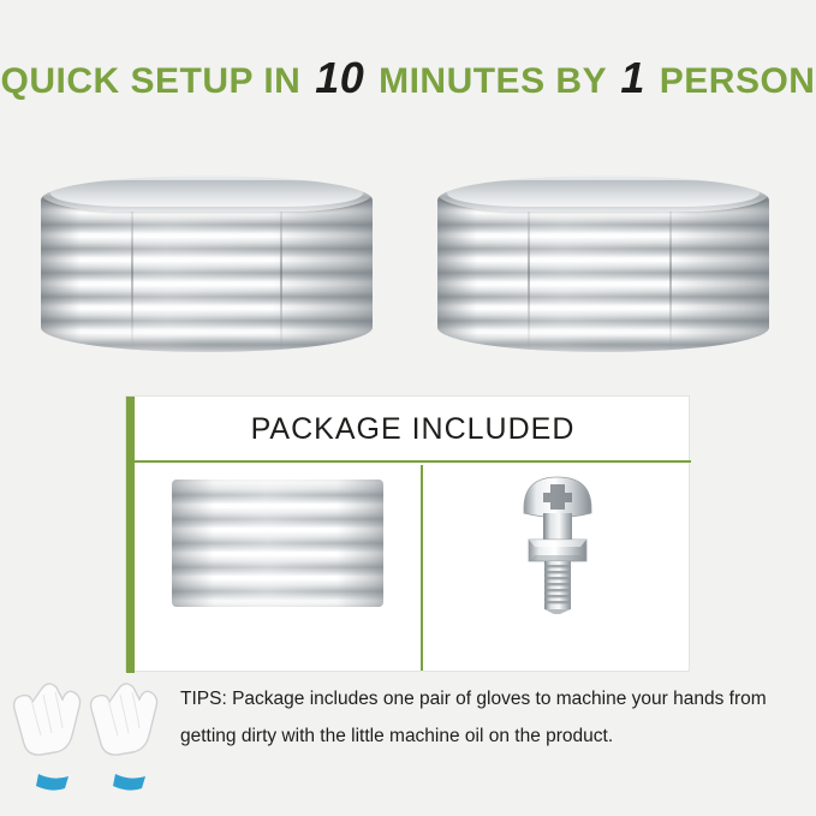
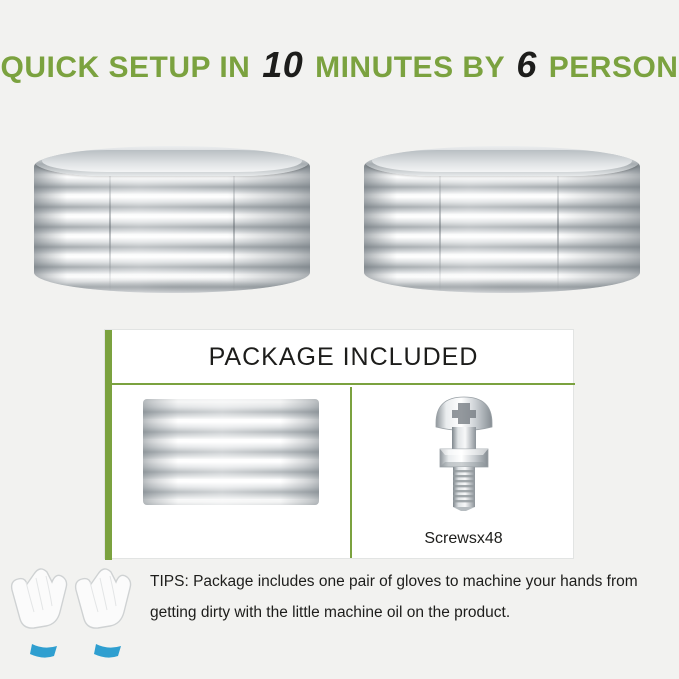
- QUICK SETUP IN 10 MINUTES BY 1 PERSON
+ QUICK SETUP IN 10 MINUTES BY 6 PERSON
  PACKAGE INCLUDED
+ Screwsx48
  TIPS: Package includes one pair of gloves to machine your hands from getting dirty with the little machine oil on the product.
